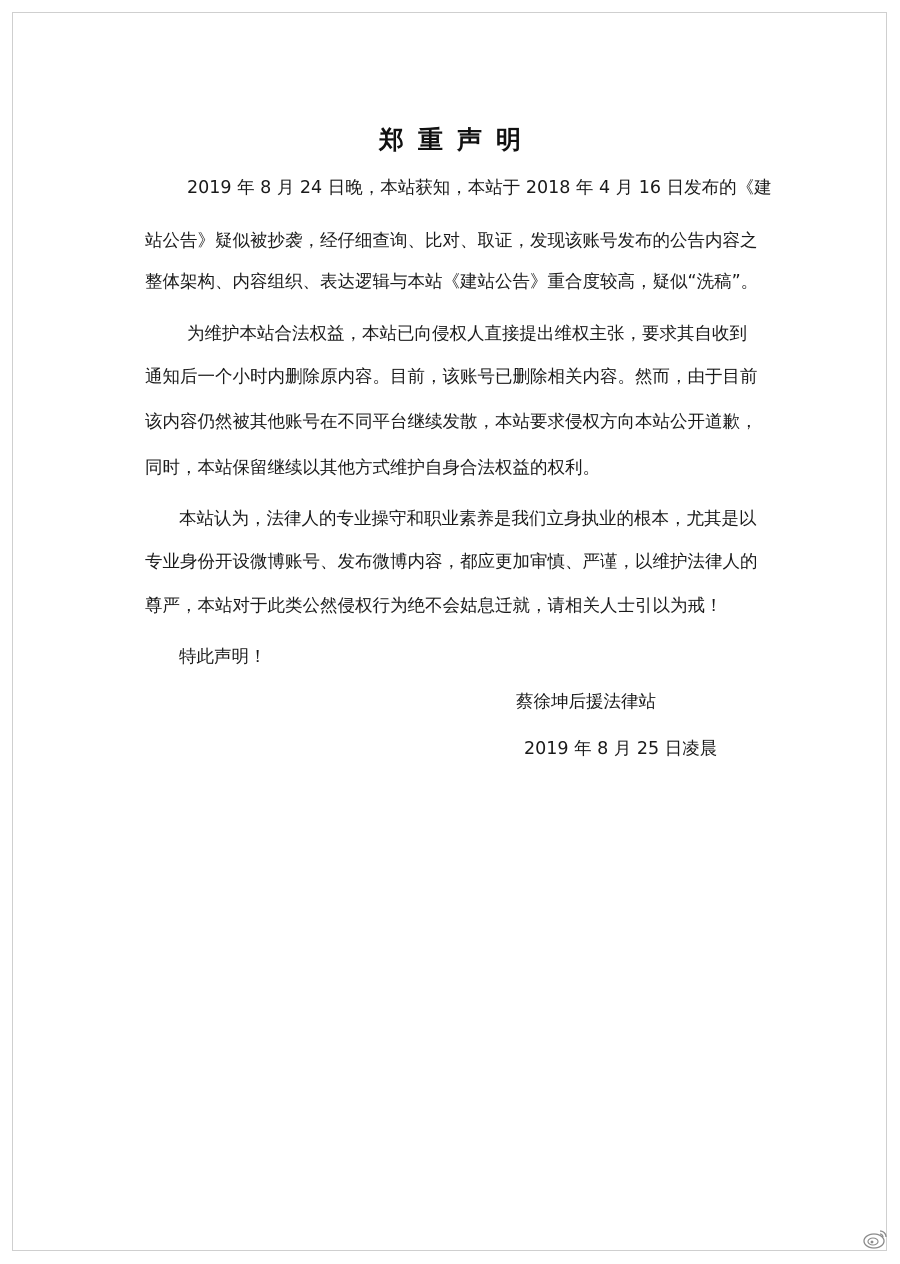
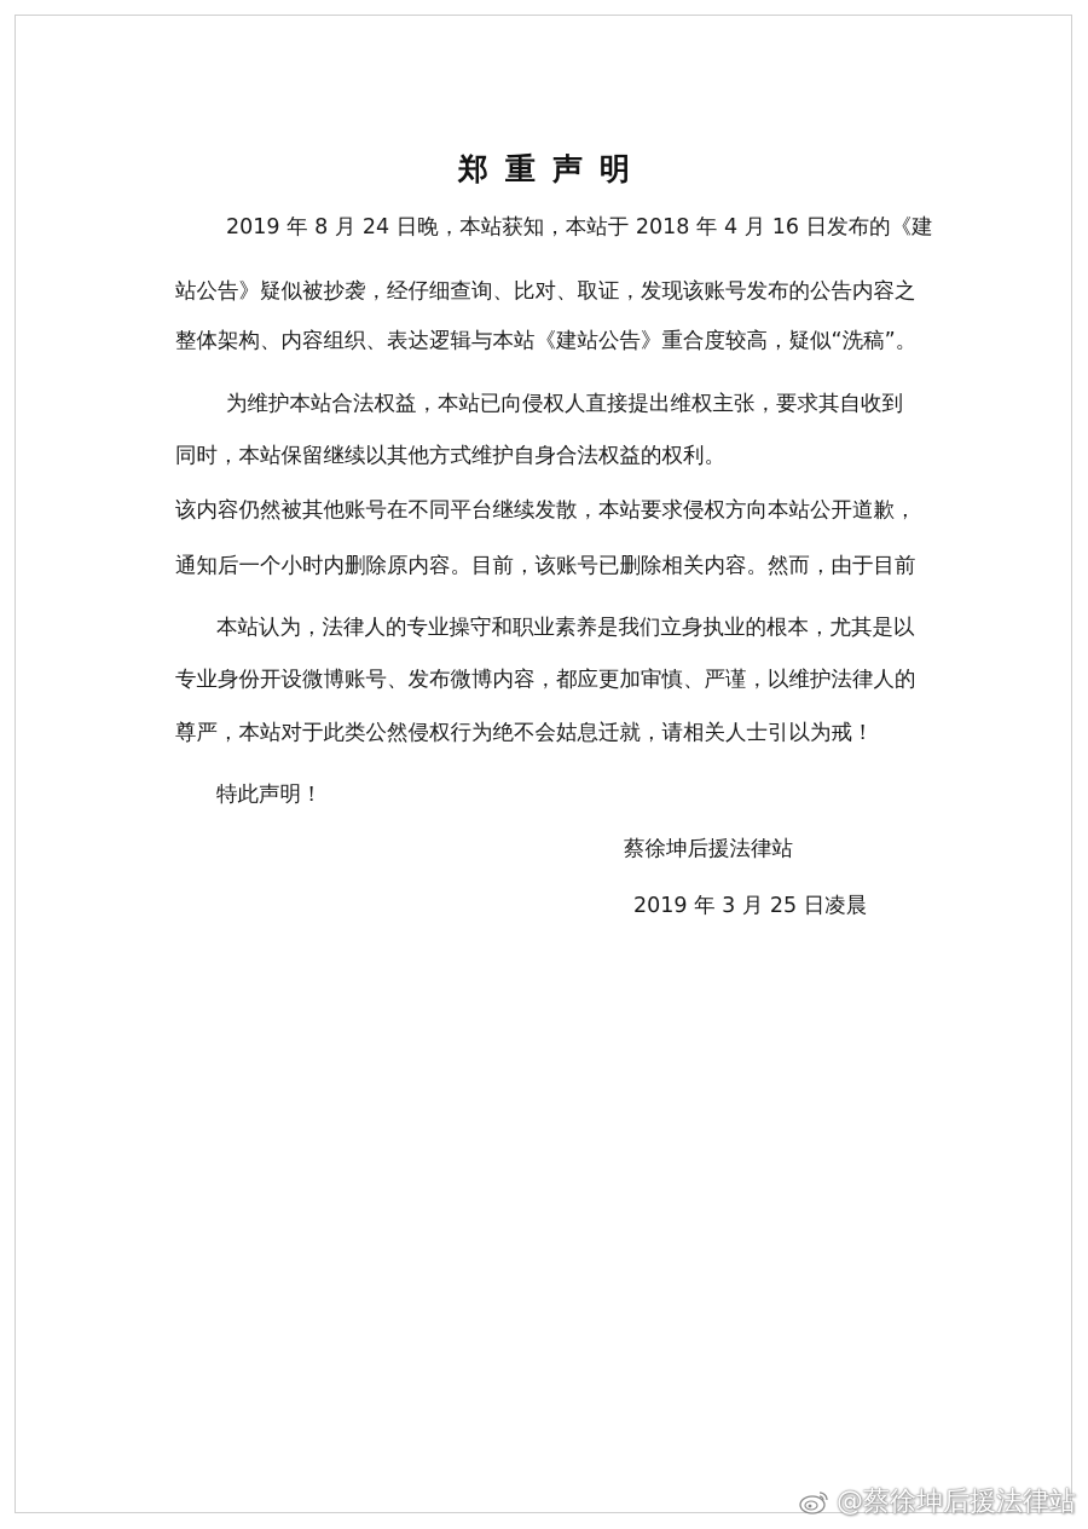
  郑重声明
  2019 年 8 月 24 日晚，本站获知，本站于 2018 年 4 月 16 日发布的《建
  站公告》疑似被抄袭，经仔细查询、比对、取证，发现该账号发布的公告内容之
  整体架构、内容组织、表达逻辑与本站《建站公告》重合度较高，疑似“洗稿”。
  为维护本站合法权益，本站已向侵权人直接提出维权主张，要求其自收到
- 通知后一个小时内删除原内容。目前，该账号已删除相关内容。然而，由于目前
+ 同时，本站保留继续以其他方式维护自身合法权益的权利。
  该内容仍然被其他账号在不同平台继续发散，本站要求侵权方向本站公开道歉，
- 同时，本站保留继续以其他方式维护自身合法权益的权利。
+ 通知后一个小时内删除原内容。目前，该账号已删除相关内容。然而，由于目前
  本站认为，法律人的专业操守和职业素养是我们立身执业的根本，尤其是以
  专业身份开设微博账号、发布微博内容，都应更加审慎、严谨，以维护法律人的
  尊严，本站对于此类公然侵权行为绝不会姑息迁就，请相关人士引以为戒！
  特此声明！
  蔡徐坤后援法律站
- 2019 年 8 月 25 日凌晨
+ 2019 年 3 月 25 日凌晨
+ @蔡徐坤后援法律站
